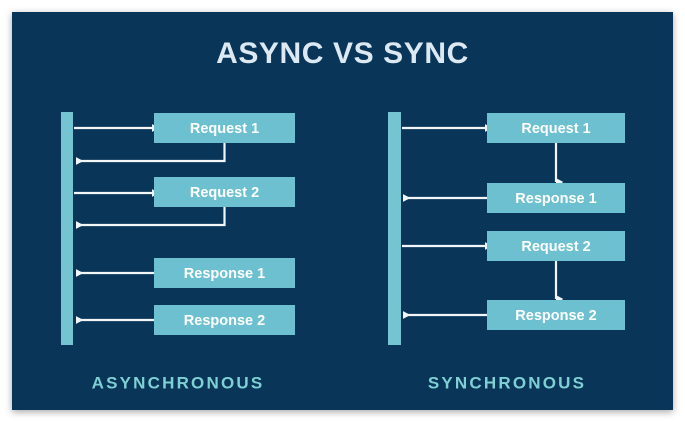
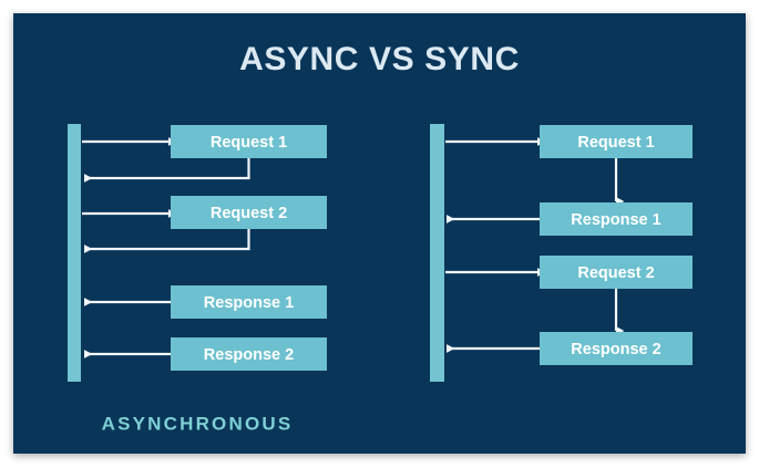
  ASYNC VS SYNC
  Request 1
  Request 2
  Response 1
  Response 2
  ASYNCHRONOUS
  Request 1
  Response 1
  Request 2
  Response 2
- SYNCHRONOUS
